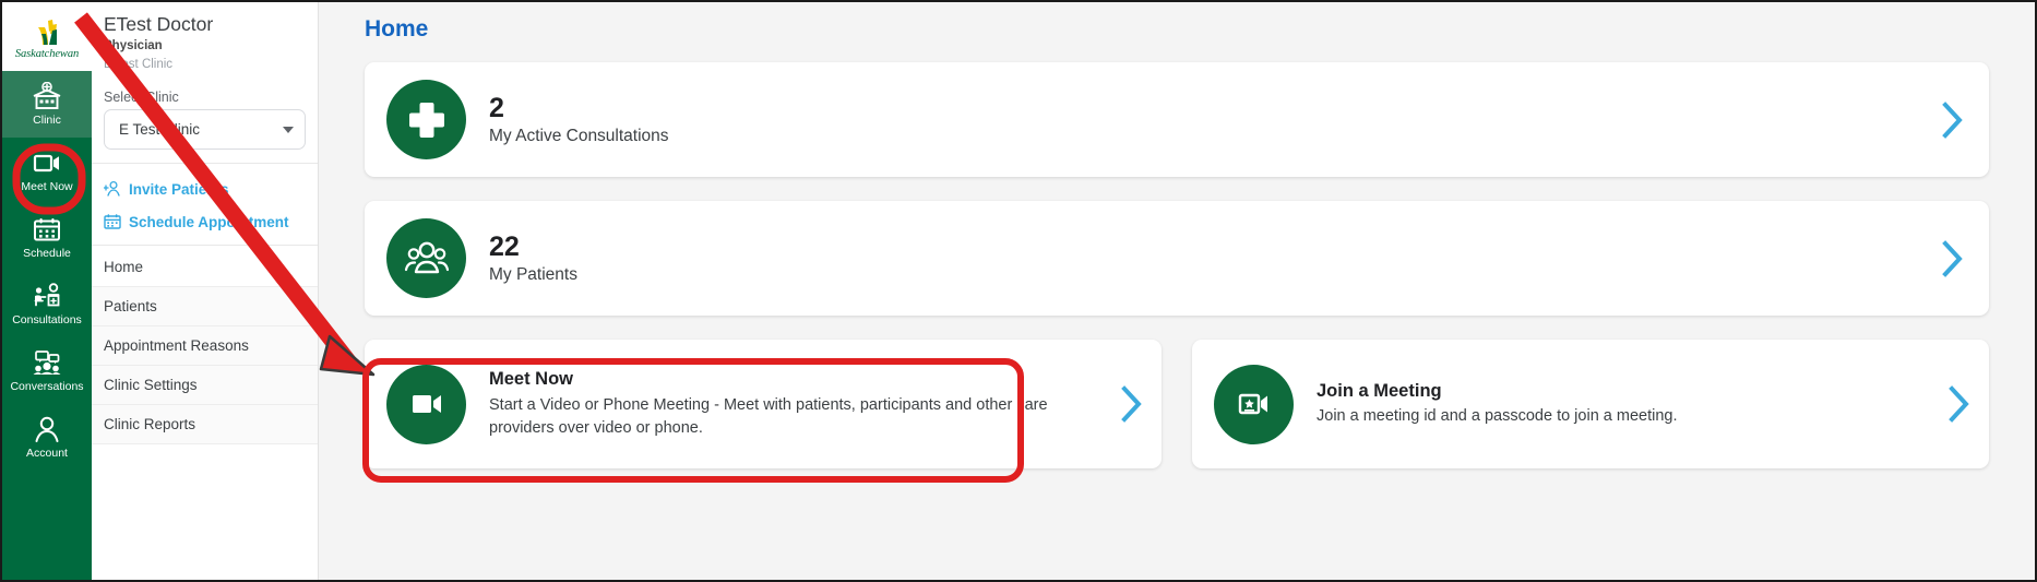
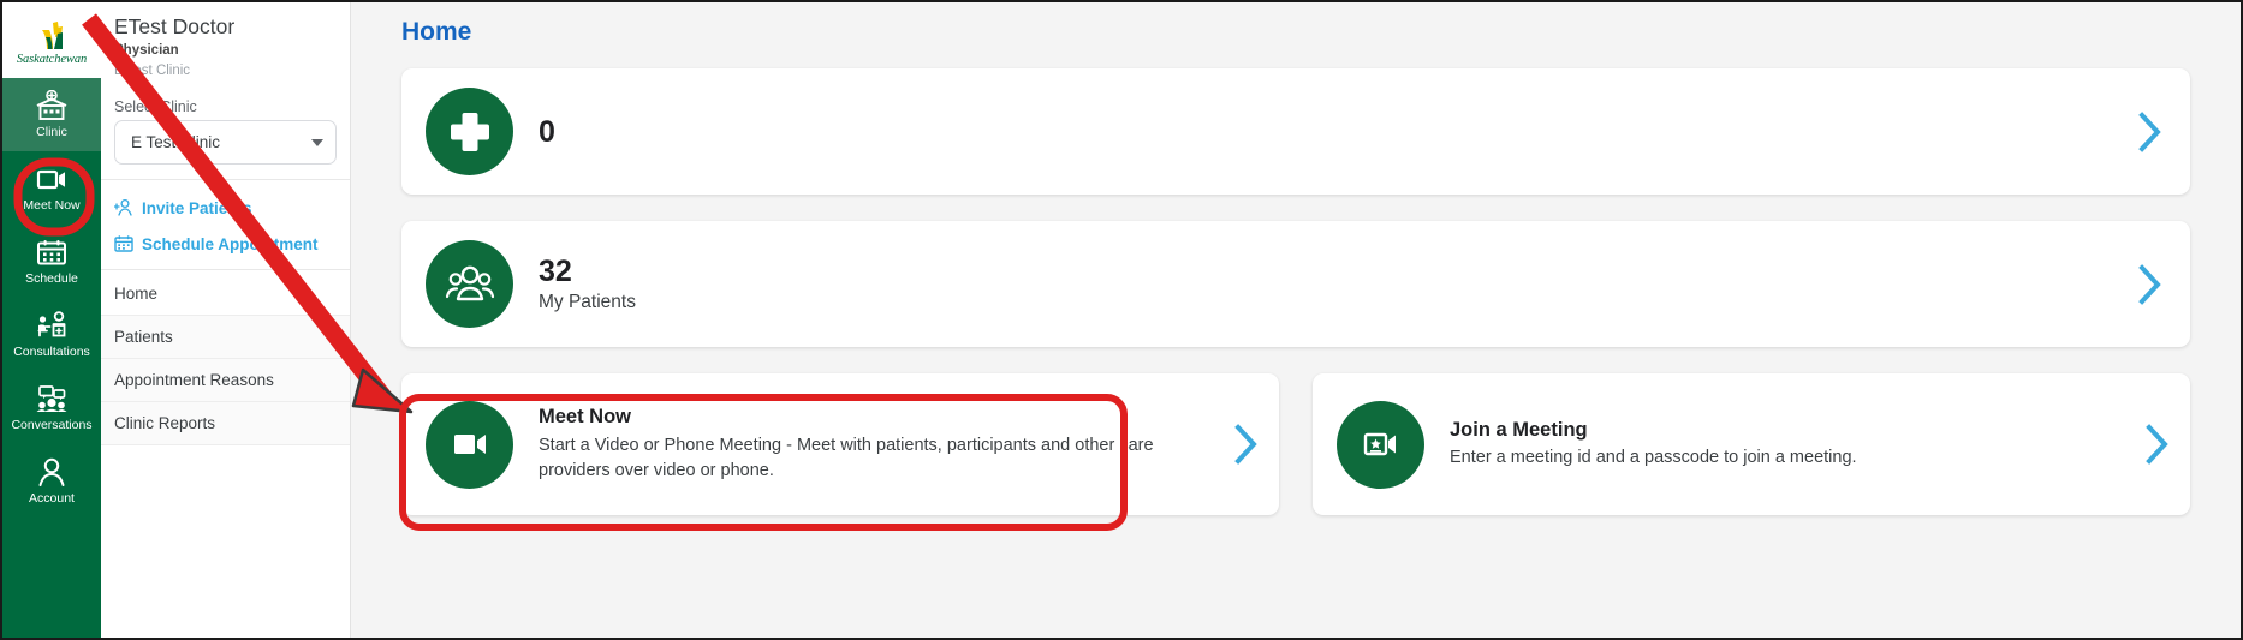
  Saskatchewan
  Clinic
  Meet Now
  Schedule
  Consultations
  Conversations
  Account
  ETest Doctor
  hysician
  st Clinic
  Selelinic
  E Testinic
  Invite Patie
  Schedule Apptment
  Home
  Patients
  Appointment Reasons
- Clinic Settings
  Clinic Reports
  Home
- 2
+ 0
- My Active Consultations
- 22
+ 32
  My Patients
  Meet Now
  Start a Video or Phone Meeting - Meet with patients, participants and otherare providers over video or phone.
  Join a Meeting
- Join a meeting id and a passcode to join a meeting.
+ Enter a meeting id and a passcode to join a meeting.
